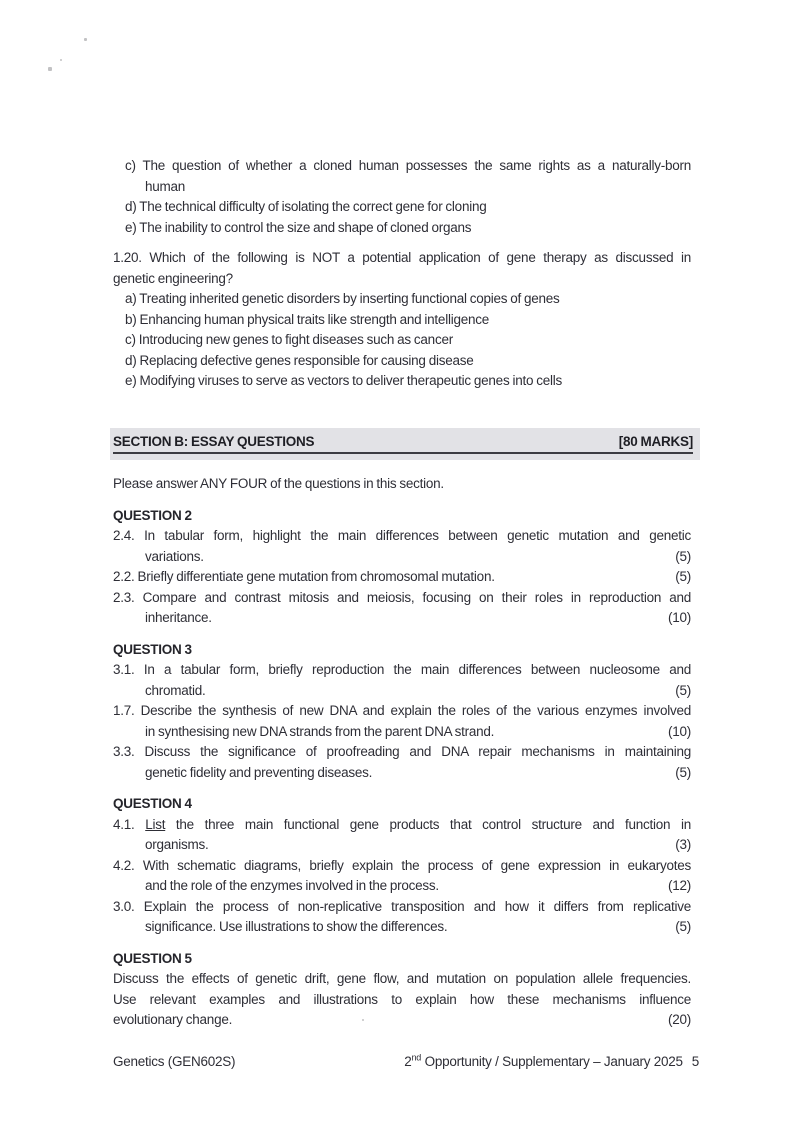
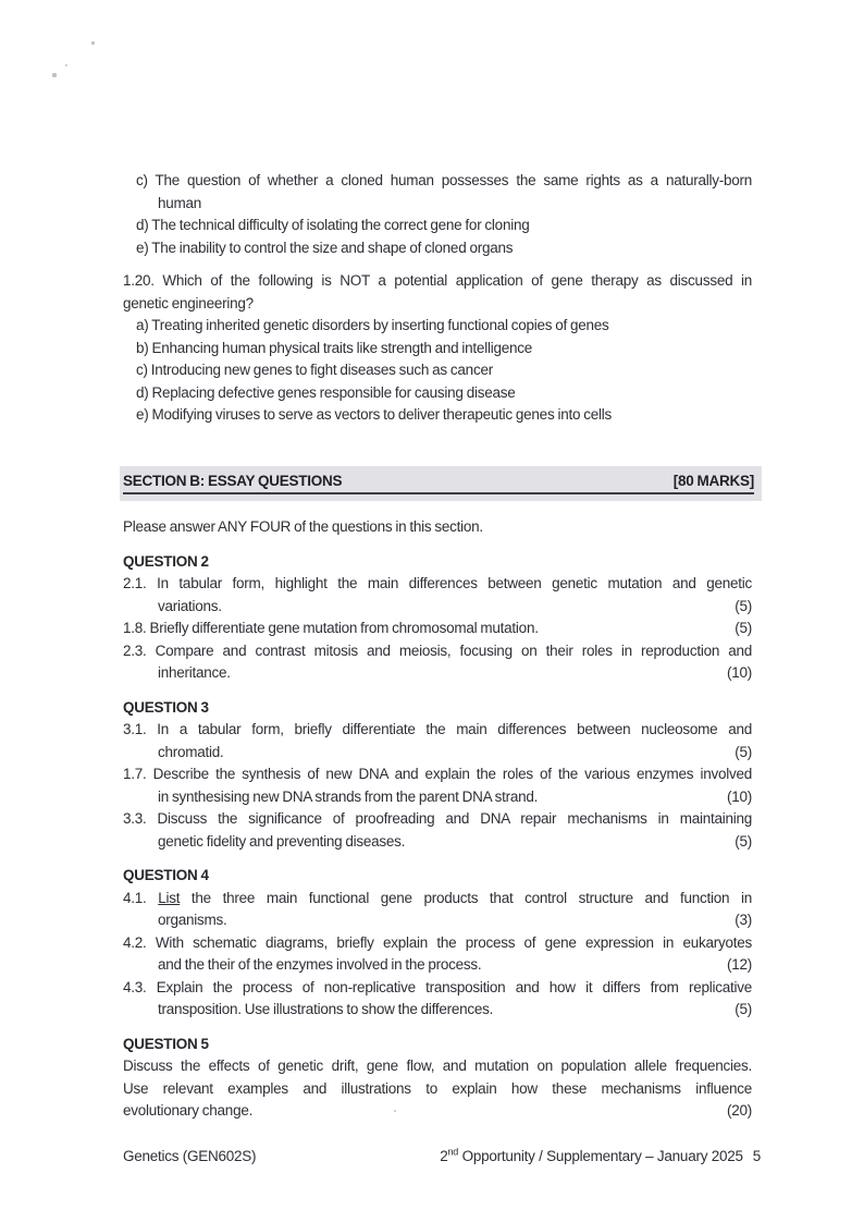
  c) The question of whether a cloned human possesses the same rights as a naturally-born
  human
  d) The technical difficulty of isolating the correct gene for cloning
  e) The inability to control the size and shape of cloned organs
  1.20. Which of the following is NOT a potential application of gene therapy as discussed in
  genetic engineering?
  a) Treating inherited genetic disorders by inserting functional copies of genes
  b) Enhancing human physical traits like strength and intelligence
  c) Introducing new genes to fight diseases such as cancer
  d) Replacing defective genes responsible for causing disease
  e) Modifying viruses to serve as vectors to deliver therapeutic genes into cells
  SECTION B: ESSAY QUESTIONS
  [80 MARKS]
  Please answer ANY FOUR of the questions in this section.
  QUESTION 2
- 2.4. In tabular form, highlight the main differences between genetic mutation and genetic
+ 2.1. In tabular form, highlight the main differences between genetic mutation and genetic
  variations.
  (5)
- 2.2. Briefly differentiate gene mutation from chromosomal mutation.
+ 1.8. Briefly differentiate gene mutation from chromosomal mutation.
  (5)
  2.3. Compare and contrast mitosis and meiosis, focusing on their roles in reproduction and
  inheritance.
  (10)
  QUESTION 3
- 3.1. In a tabular form, briefly reproduction the main differences between nucleosome and
+ 3.1. In a tabular form, briefly differentiate the main differences between nucleosome and
  chromatid.
  (5)
  1.7. Describe the synthesis of new DNA and explain the roles of the various enzymes involved
  in synthesising new DNA strands from the parent DNA strand.
  (10)
  3.3. Discuss the significance of proofreading and DNA repair mechanisms in maintaining
  genetic fidelity and preventing diseases.
  (5)
  QUESTION 4
  4.1. List the three main functional gene products that control structure and function in
  organisms.
  (3)
  4.2. With schematic diagrams, briefly explain the process of gene expression in eukaryotes
- and the role of the enzymes involved in the process.
+ and the their of the enzymes involved in the process.
  (12)
- 3.0. Explain the process of non-replicative transposition and how it differs from replicative
+ 4.3. Explain the process of non-replicative transposition and how it differs from replicative
- significance. Use illustrations to show the differences.
+ transposition. Use illustrations to show the differences.
  (5)
  QUESTION 5
  Discuss the effects of genetic drift, gene flow, and mutation on population allele frequencies.
  Use relevant examples and illustrations to explain how these mechanisms influence
  evolutionary change.
  (20)
  Genetics (GEN602S)
  2nd Opportunity / Supplementary – January 2025 5
